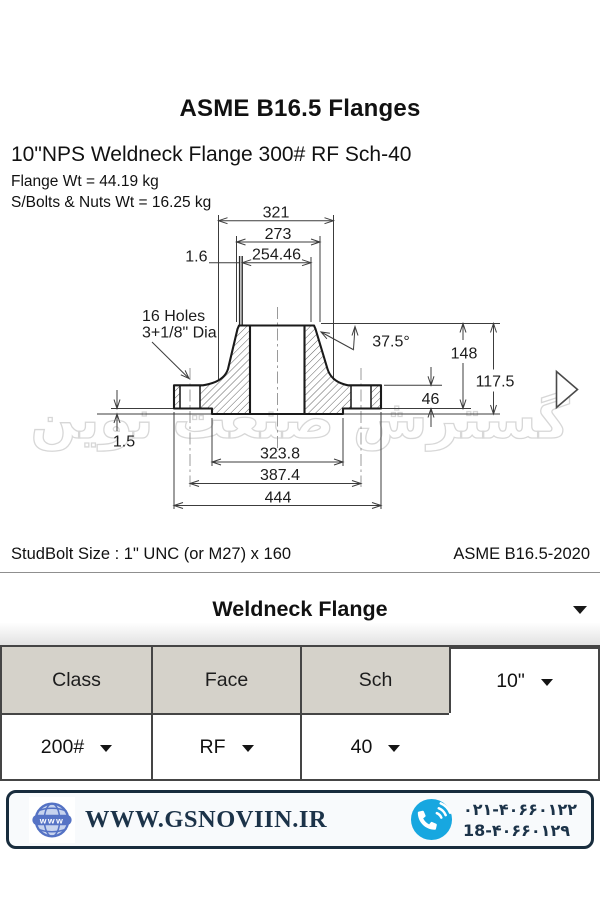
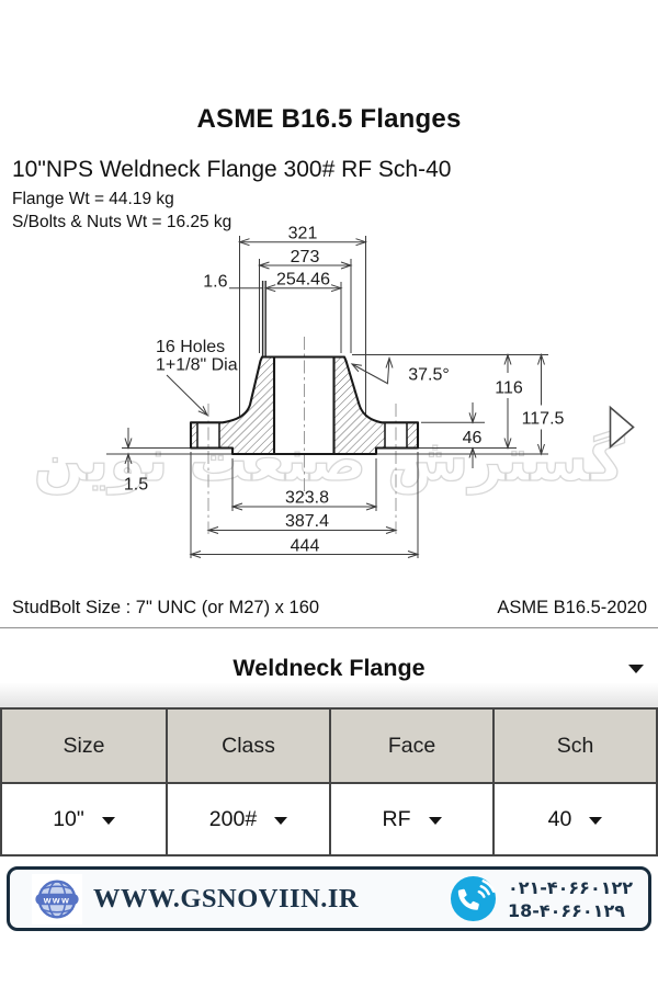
  ASME B16.5 Flanges
  10"NPS Weldneck Flange 300# RF Sch-40
  Flange Wt = 44.19 kg
  S/Bolts & Nuts Wt = 16.25 kg
  گسترش صنعت نوین
  321
  273
  254.46
  1.6
  16 Holes
- 3+1/8" Dia
+ 1+1/8" Dia
  37.5°
- 148
+ 116
  117.5
  46
  1.5
  323.8
  387.4
  444
- StudBolt Size : 1" UNC (or M27) x 160
+ StudBolt Size : 7" UNC (or M27) x 160
  ASME B16.5-2020
  Weldneck Flange
+ Size
  Class
  Face
  Sch
  10"
  200#
  RF
  40
  www
  WWW.GSNOVIIN.IR
  ۰۲۱-۴۰۶۶۰۱۲۲
  18-۴۰۶۶۰۱۲۹
